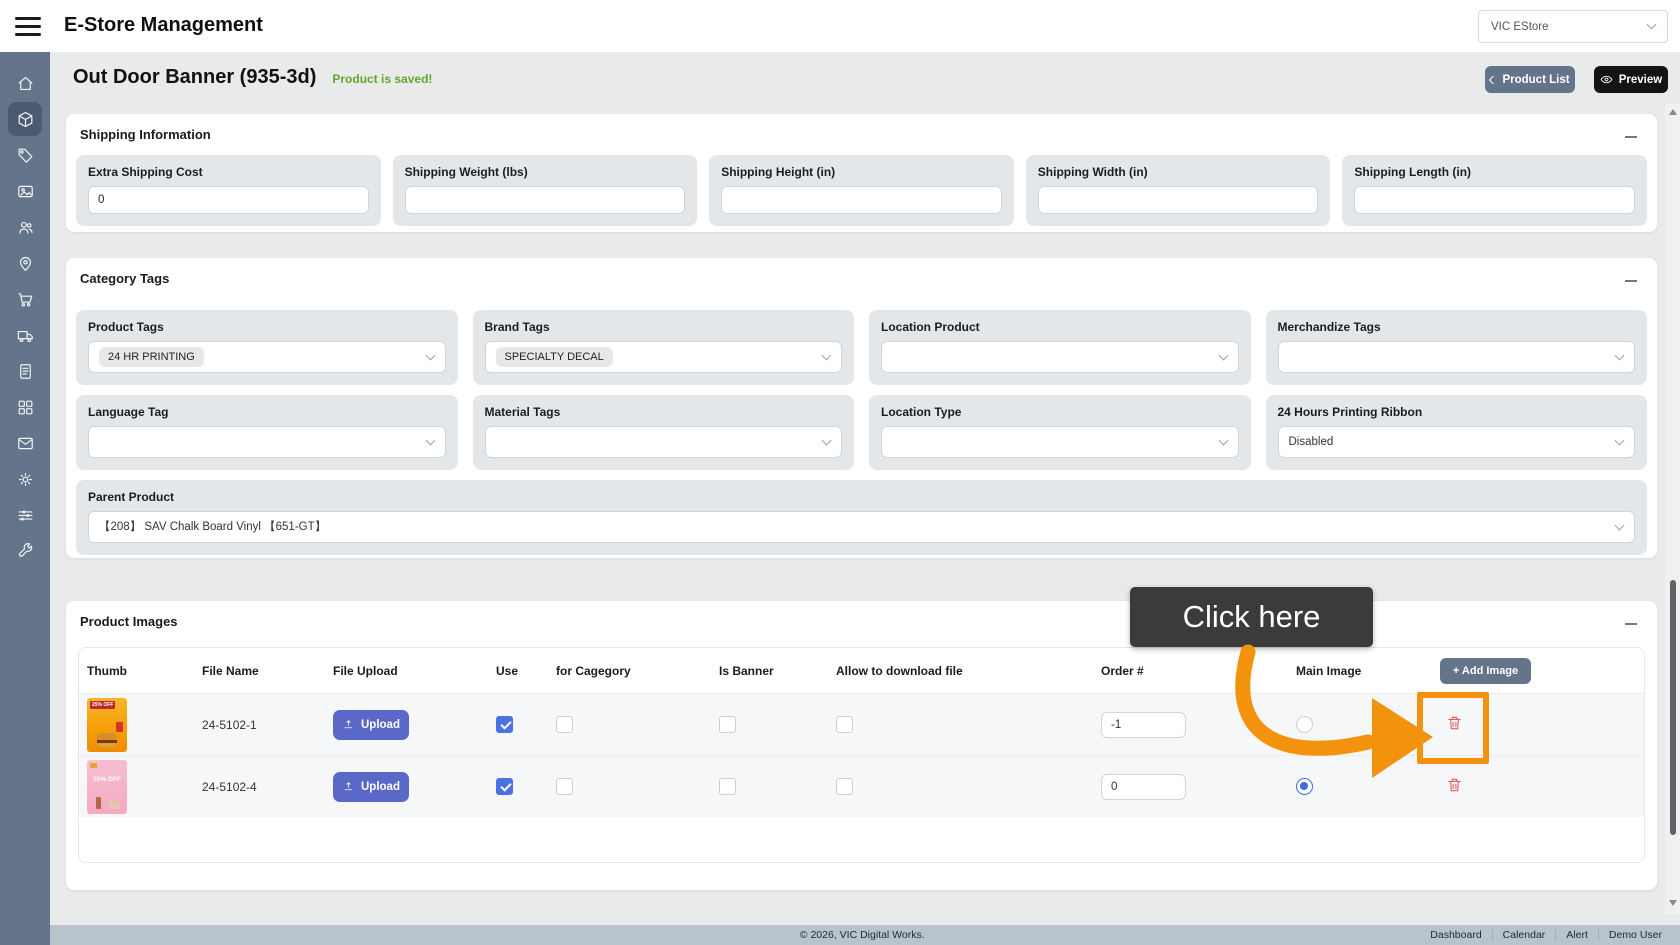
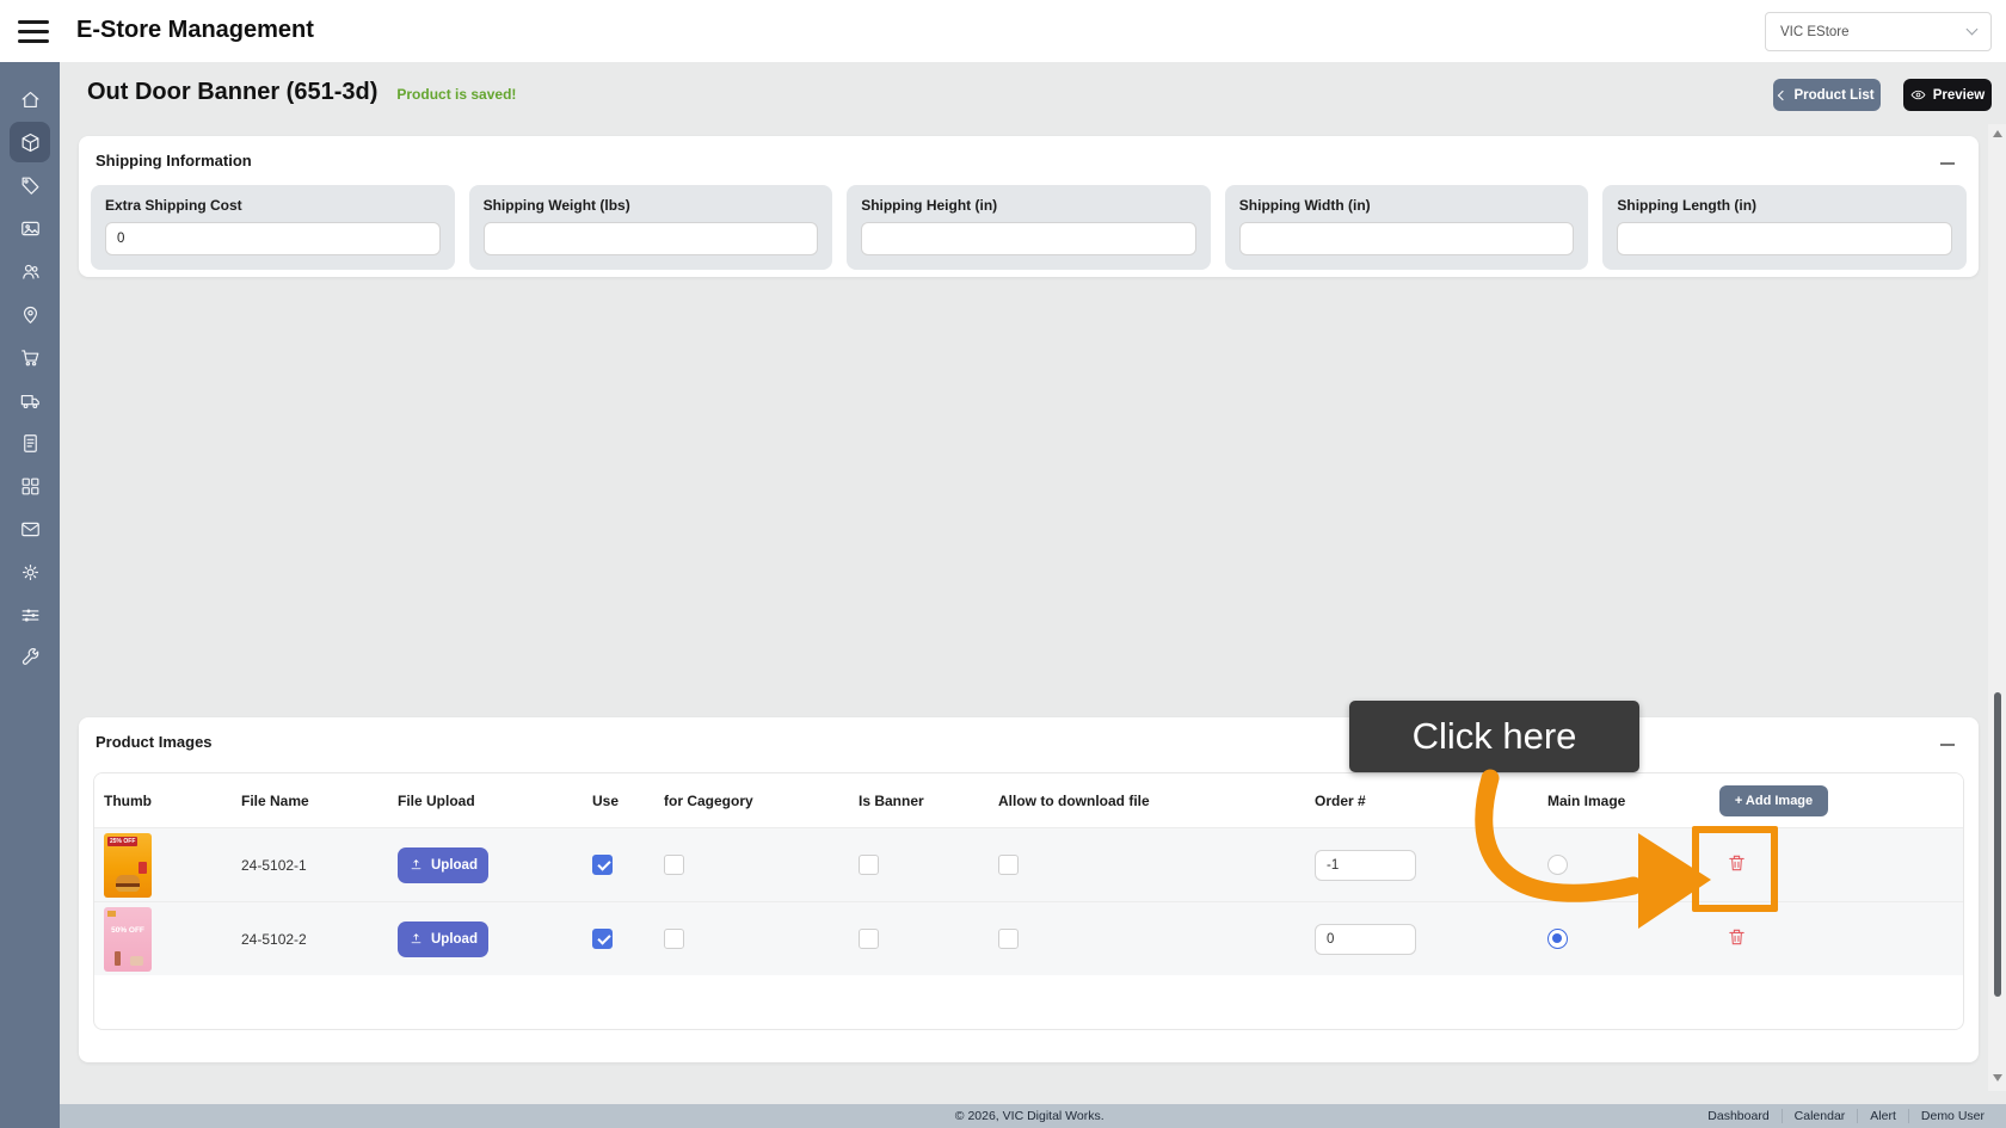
  E-Store Management
  VIC EStore
- Out Door Banner (935-3d)
+ Out Door Banner (651-3d)
  Product is saved!
  Product List
  Preview
  Shipping Information
  Extra Shipping Cost
  0
  Shipping Weight (lbs)
  Shipping Height (in)
  Shipping Width (in)
  Shipping Length (in)
- Category Tags
- Product Tags
- 24 HR PRINTING
- Brand Tags
- SPECIALTY DECAL
- Location Product
- Merchandize Tags
- Language Tag
- Material Tags
- Location Type
- 24 Hours Printing Ribbon
- Disabled
- Parent Product
- 【208】 SAV Chalk Board Vinyl 【651-GT】
  Product Images
  Thumb
  File Name
  File Upload
  Use
  for Cagegory
  Is Banner
  Allow to download file
  Order #
  Main Image
  + Add Image
  24-5102-1
  Upload
  -1
- 24-5102-4
+ 24-5102-2
  Upload
  0
  Click here
  © 2026, VIC Digital Works.
  Dashboard
  Calendar
  Alert
  Demo User
